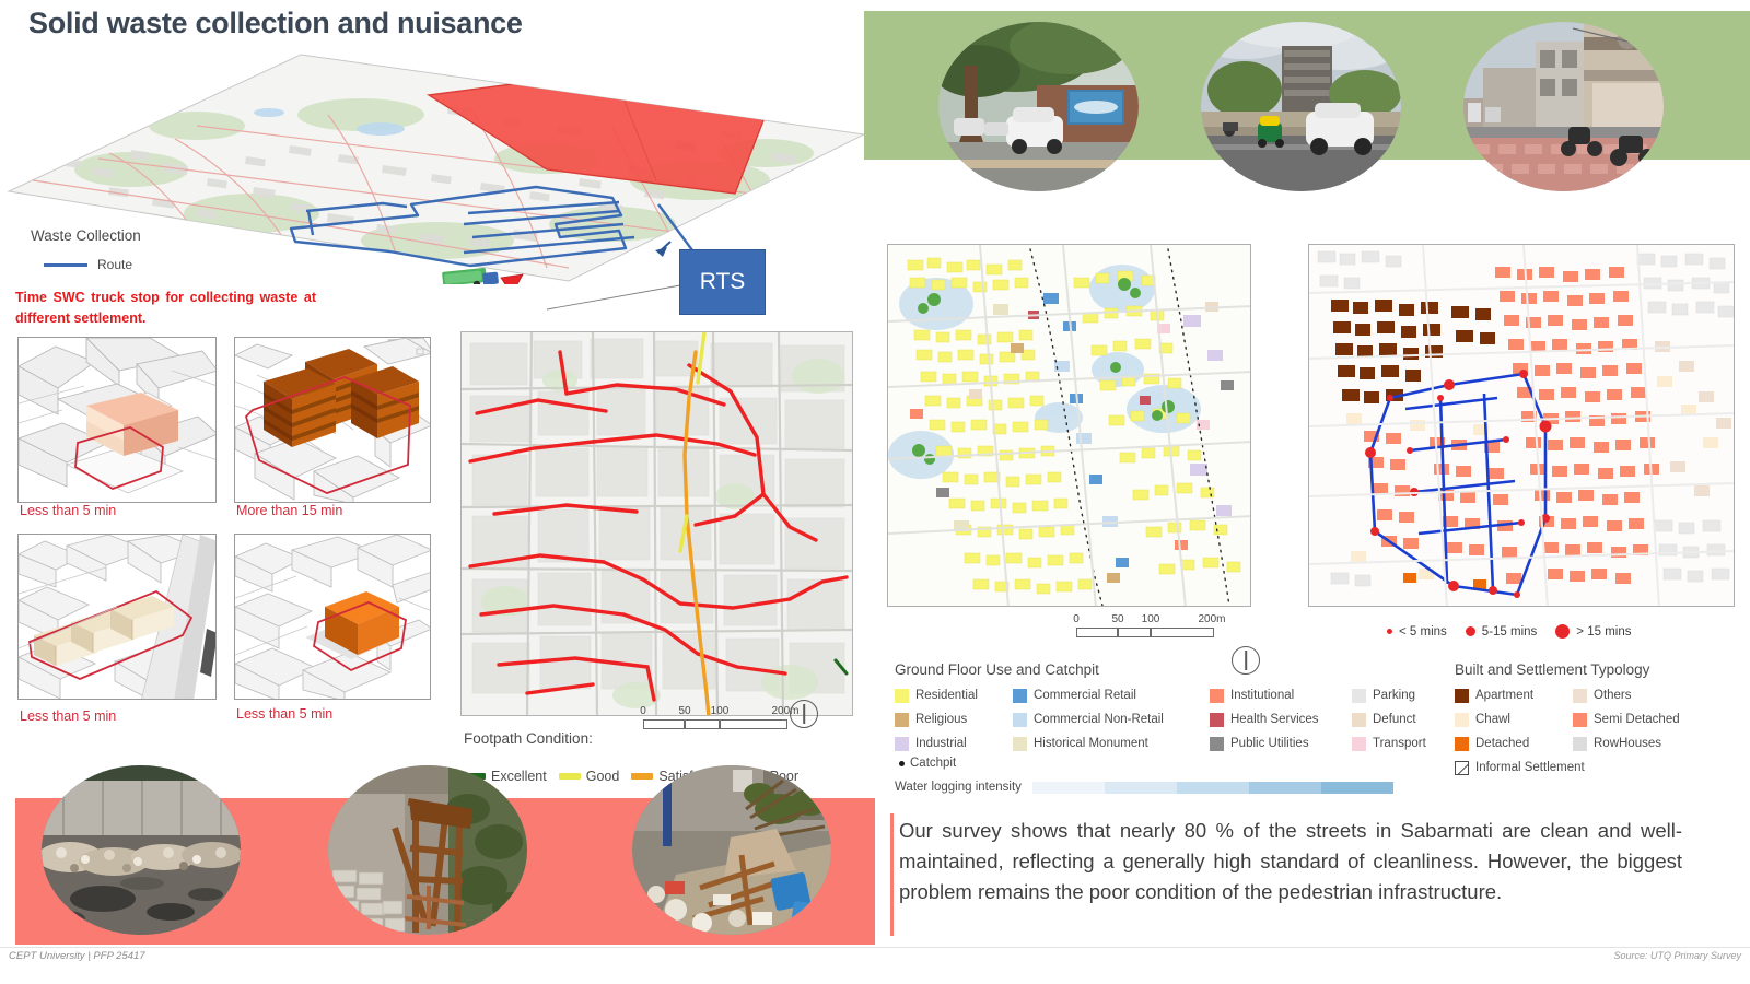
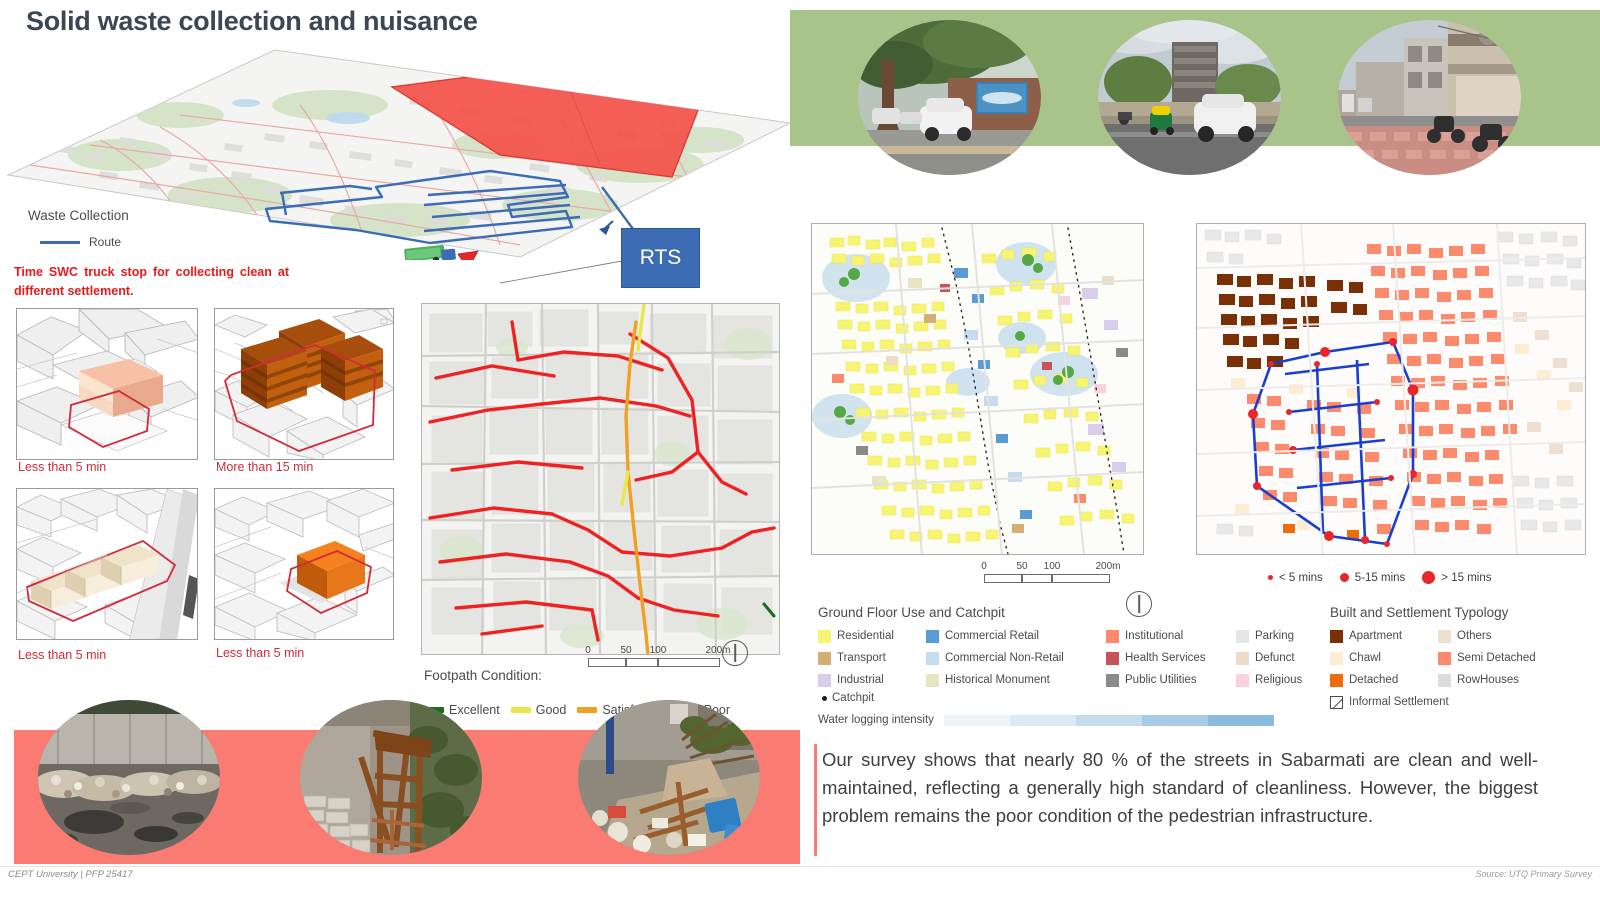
  Solid waste collection and nuisance
  RTS
  Waste Collection
  Route
- Time SWC truck stop for collecting waste at different settlement.
+ Time SWC truck stop for collecting clean at different settlement.
  Less than 5 min
  More than 15 min
  Less than 5 min
  Less than 5 min
  0
  50
  100
  200
  Footpath Condition:
  Excellent
  Good
  0
  50
  100
  200m
  < 5 mins
  5-15 mins
  > 15 mins
  Ground Floor Use and Catchpit
  Residential
  Commercial Retail
  Institutional
  Parking
- Religious
+ Transport
  Commercial Non-Retail
  Health Services
  Defunct
  Industrial
  Historical Monument
  Public Utilities
- Transport
+ Religious
  Catchpit
  Built and Settlement Typology
  Apartment
  Others
  Chawl
  Semi Detached
  Detached
  RowHouses
  Informal Settlement
  Water logging intensity
  Our survey shows that nearly 80 % of the streets in Sabarmati are clean and well-maintained, reflecting a generally high standard of cleanliness. However, the biggest problem remains the poor condition of the pedestrian infrastructure.
  CEPT University | PFP 25417
  Source: UTQ Primary Survey
